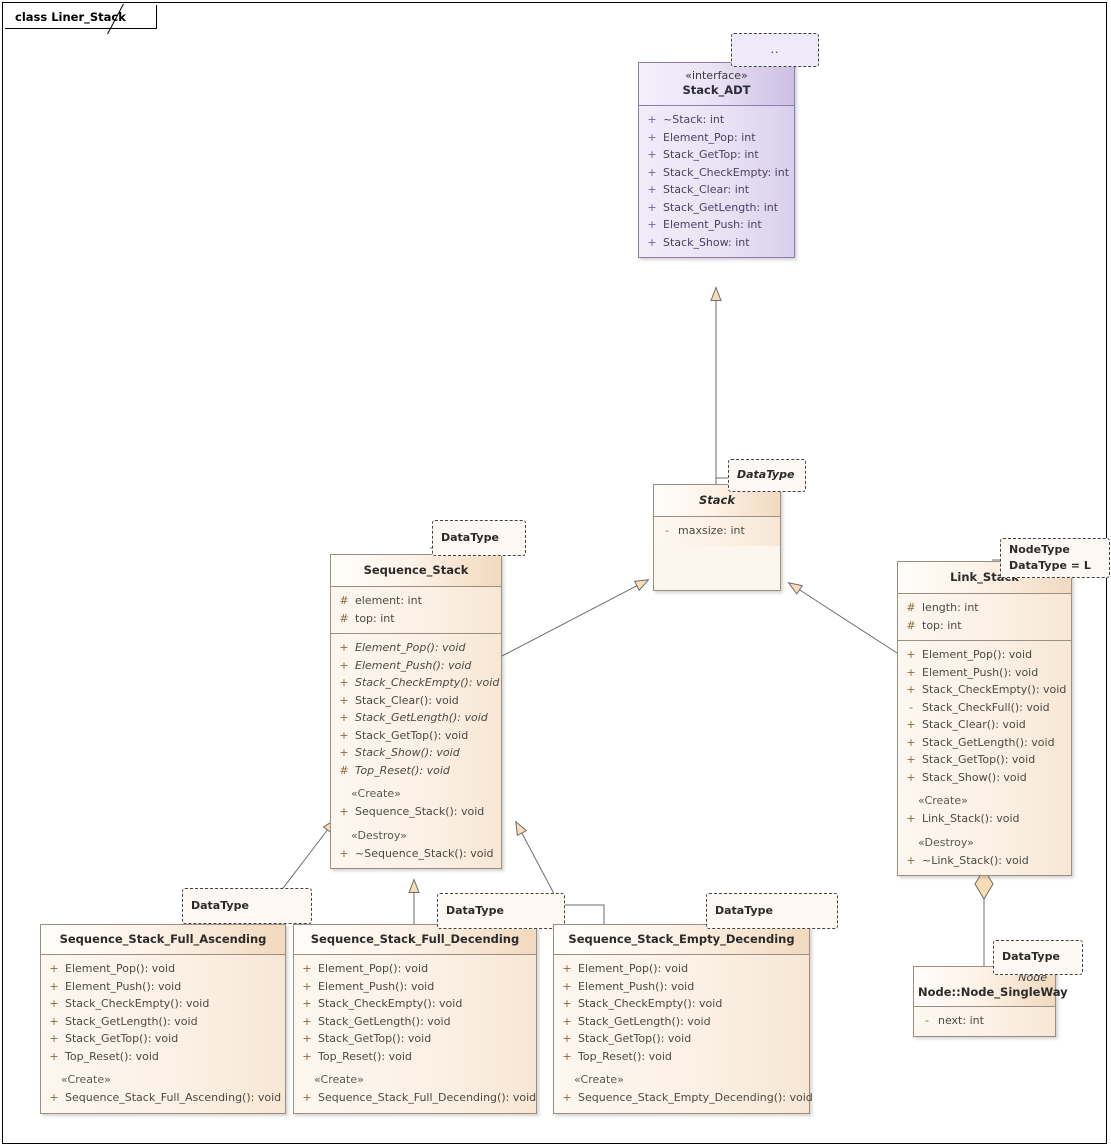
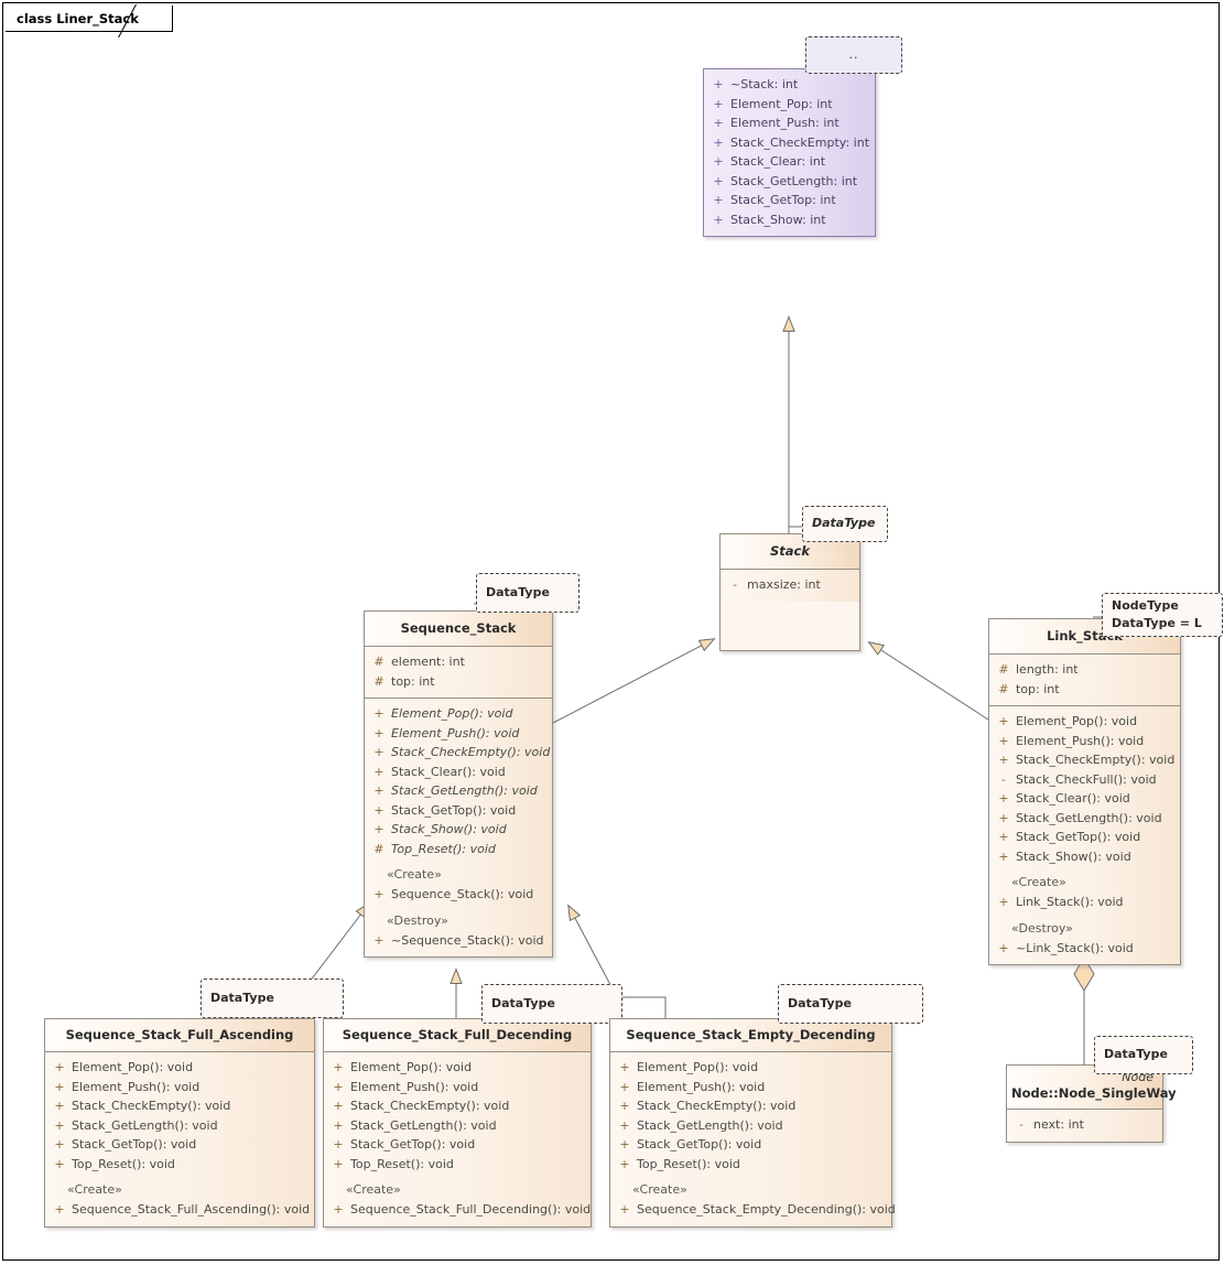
  class Liner_Stak
- «interface»
- Stack_ADT
  +
  ~Stack: int
  +
  Element_Pop: int
  +
- Stack_GetTop: int
+ Element_Push: int
  +
  Stack_CheckEmpty: int
  +
  Stack_Clear: int
  +
  Stack_GetLength: int
  +
- Element_Push: int
+ Stack_GetTop: int
  +
  Stack_Show: int
  ..
  Stack
  -
  maxsize: int
  DataType
  Sequence_Stack
  #
  element: int
  #
  top: int
  +
  Element_Pop(): void
  +
  Element_Push(): void
  +
  Stack_CheckEmpty(): void
  +
  Stack_Clear(): void
  +
  Stack_GetLength(): void
  +
  Stack_GetTop(): void
  +
  Stack_Show(): void
  #
  Top_Reset(): void
  «Create»
  +
  Sequence_Stack(): void
  «Destroy»
  +
  ~Sequence_Stack(): void
  DataType
  Link_St
  #
  length: int
  #
  top: int
  +
  Element_Pop(): void
  +
  Element_Push(): void
  +
  Stack_CheckEmpty(): void
  -
  Stack_CheckFull(): void
  +
  Stack_Clear(): void
  +
  Stack_GetLength(): void
  +
  Stack_GetTop(): void
  +
  Stack_Show(): void
  «Create»
  +
  Link_Stack(): void
  «Destroy»
  +
  ~Link_Stack(): void
  NodeType
  DataType = L
  Sequence_Stack_Full_Ascending
  +
  Element_Pop(): void
  +
  Element_Push(): void
  +
  Stack_CheckEmpty(): void
  +
  Stack_GetLength(): void
  +
  Stack_GetTop(): void
  +
  Top_Reset(): void
  «Create»
  +
  Sequence_Stack_Full_Ascending(): void
  DataType
  Sequence_Stack_Full_Decending
  +
  Element_Pop(): void
  +
  Element_Push(): void
  +
  Stack_CheckEmpty(): void
  +
  Stack_GetLength(): void
  +
  Stack_GetTop(): void
  +
  Top_Reset(): void
  «Create»
  +
  Sequence_Stack_Full_Decending(): void
  DataType
  Sequence_Stack_Empty_Decending
  +
  Element_Pop(): void
  +
  Element_Push(): void
  +
  Stack_CheckEmpty(): void
  +
  Stack_GetLength(): void
  +
  Stack_GetTop(): void
  +
  Top_Reset(): void
  «Create»
  +
  Sequence_Stack_Empty_Decending(): void
  DataType
  Node
  Node::Node_SingleWay
  -
  next: int
  DataType
